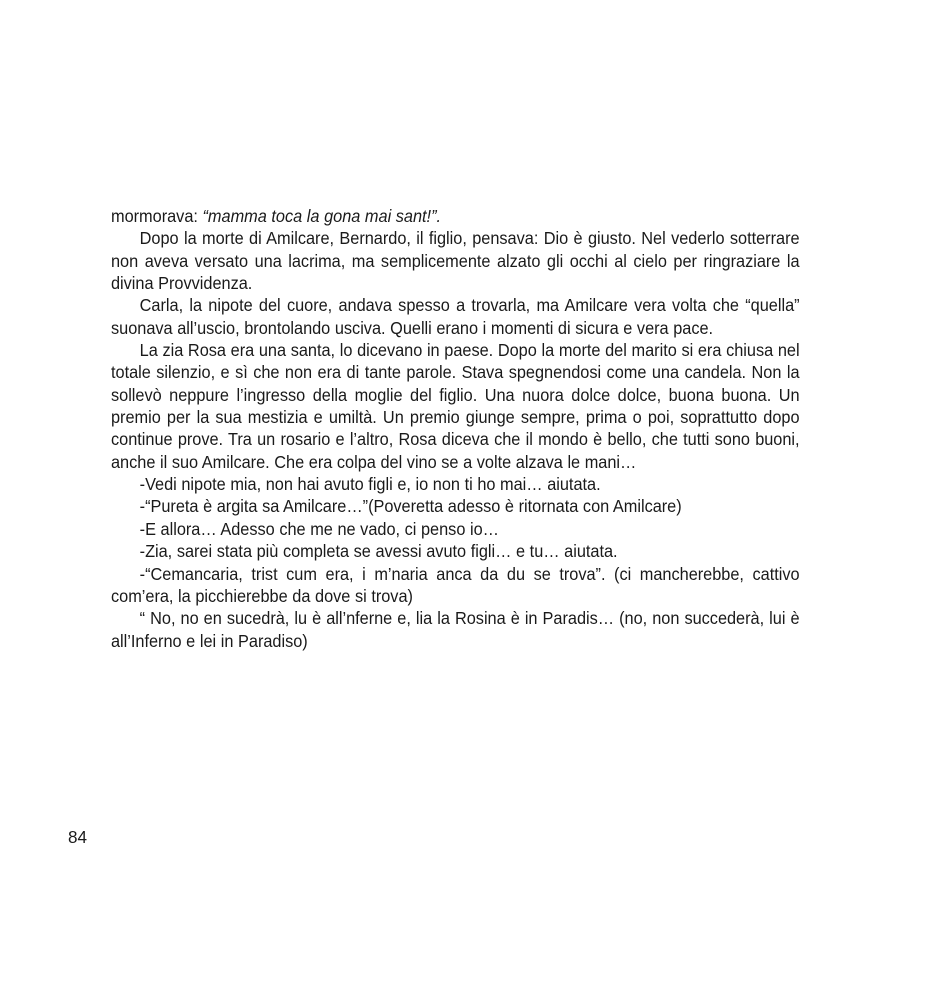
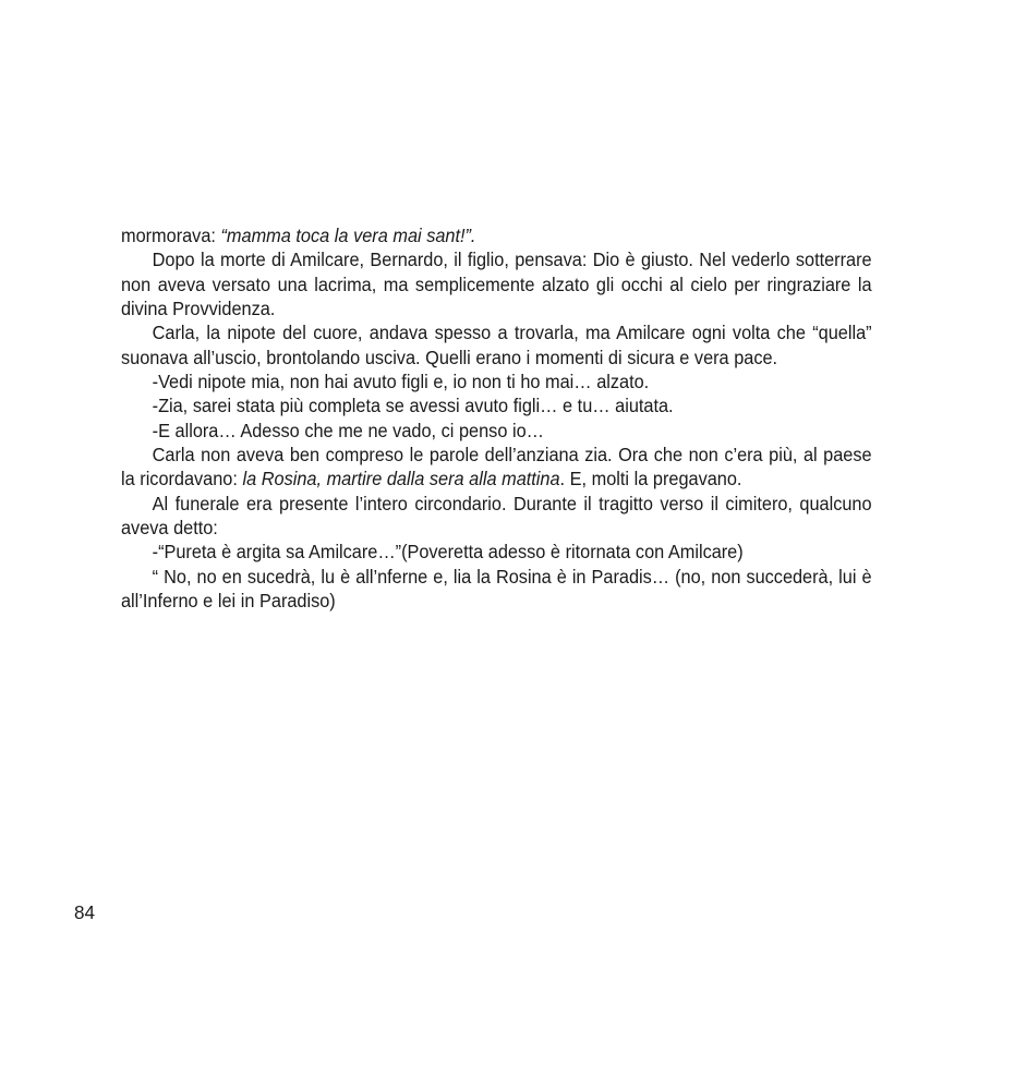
- mormorava: “mamma toca la gona mai sant!”.
+ mormorava: “mamma toca la vera mai sant!”.
  Dopo la morte di Amilcare, Bernardo, il figlio, pensava: Dio è giusto. Nel vederlo sotterrare non aveva versato una lacrima, ma semplicemente alzato gli occhi al cielo per ringraziare la divina Provvidenza.
- Carla, la nipote del cuore, andava spesso a trovarla, ma Amilcare vera volta che “quella” suonava all’uscio, brontolando usciva. Quelli erano i momenti di sicura e vera pace.
+ Carla, la nipote del cuore, andava spesso a trovarla, ma Amilcare ogni volta che “quella” suonava all’uscio, brontolando usciva. Quelli erano i momenti di sicura e vera pace.
- La zia Rosa era una santa, lo dicevano in paese. Dopo la morte del marito si era chiusa nel totale silenzio, e sì che non era di tante parole. Stava spegnendosi come una candela. Non la sollevò neppure l’ingresso della moglie del figlio. Una nuora dolce dolce, buona buona. Un premio per la sua mestizia e umiltà. Un premio giunge sempre, prima o poi, soprattutto dopo continue prove. Tra un rosario e l’altro, Rosa diceva che il mondo è bello, che tutti sono buoni, anche il suo Amilcare. Che era colpa del vino se a volte alzava le mani…
- -Vedi nipote mia, non hai avuto figli e, io non ti ho mai… aiutata.
+ -Vedi nipote mia, non hai avuto figli e, io non ti ho mai… alzato.
- -“Pureta è argita sa Amilcare…”(Poveretta adesso è ritornata con Amilcare)
+ -Zia, sarei stata più completa se avessi avuto figli… e tu… aiutata.
  -E allora… Adesso che me ne vado, ci penso io…
+ Carla non aveva ben compreso le parole dell’anziana zia. Ora che non c’era più, al paese la ricordavano: la Rosina, martire dalla sera alla mattina. E, molti la pregavano.
+ Al funerale era presente l’intero circondario. Durante il tragitto verso il cimitero, qualcuno aveva detto:
- -Zia, sarei stata più completa se avessi avuto figli… e tu… aiutata.
+ -“Pureta è argita sa Amilcare…”(Poveretta adesso è ritornata con Amilcare)
- -“Cemancaria, trist cum era, i m’naria anca da du se trova”. (ci mancherebbe, cattivo com’era, la picchierebbe da dove si trova)
  “ No, no en sucedrà, lu è all’nferne e, lia la Rosina è in Paradis… (no, non succederà, lui è all’Inferno e lei in Paradiso)
  84
